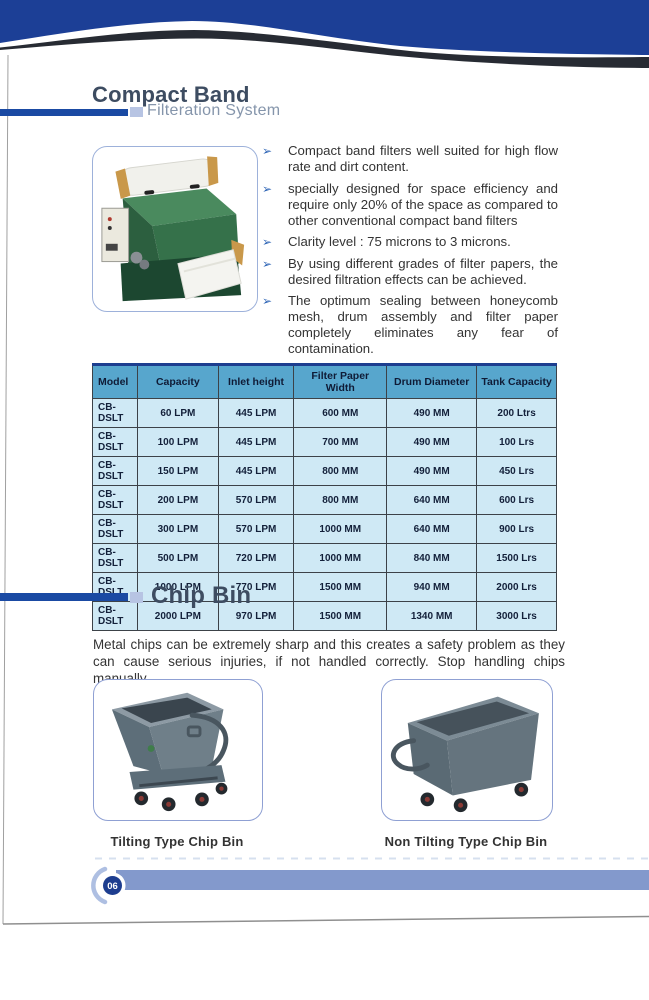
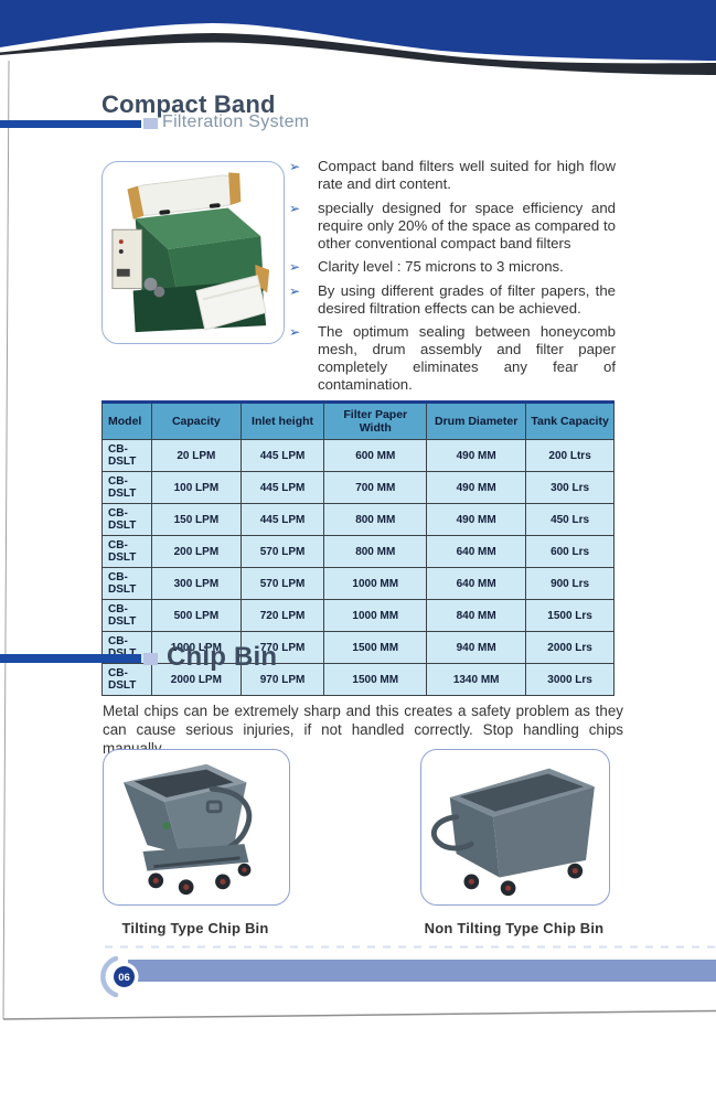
  Compact Band
  Filteration System
  ➢
  Compact band filters well suited for high flow rate and dirt content.
  ➢
  specially designed for space efficiency and require only 20% of the space as compared to other conventional compact band filters
  ➢
  Clarity level : 75 microns to 3 microns.
  ➢
  By using different grades of filter papers, the desired filtration effects can be achieved.
  ➢
  The optimum sealing between honeycomb mesh, drum assembly and filter paper completely eliminates any fear of contamination.
  Model	Capacity	Inlet height	Filter Paper Width	Drum Diameter	Tank Capacity
- CB-DSLT	60 LPM	445 LPM	600 MM	490 MM	200 Ltrs
+ CB-DSLT	20 LPM	445 LPM	600 MM	490 MM	200 Ltrs
- CB-DSLT	100 LPM	445 LPM	700 MM	490 MM	100 Lrs
+ CB-DSLT	100 LPM	445 LPM	700 MM	490 MM	300 Lrs
  CB-DSLT	150 LPM	445 LPM	800 MM	490 MM	450 Lrs
  CB-DSLT	200 LPM	570 LPM	800 MM	640 MM	600 Lrs
  CB-DSLT	300 LPM	570 LPM	1000 MM	640 MM	900 Lrs
  CB-DSLT	500 LPM	720 LPM	1000 MM	840 MM	1500 Lrs
  CB-	1000 LPM	770 LPM	1500 MM	940 MM	2000 Lrs
  CB-DSLT	2000 LPM	970 LPM	1500 MM	1340 MM	3000 Lrs
  Chip Bin
  Metal chips can be extremely sharp and this creates a safety problem as they can cause serious injuries, if not handled correctly. Stop handling chips m
  Tilting Type Chip Bin
  Non Tilting Type Chip Bin
  06
